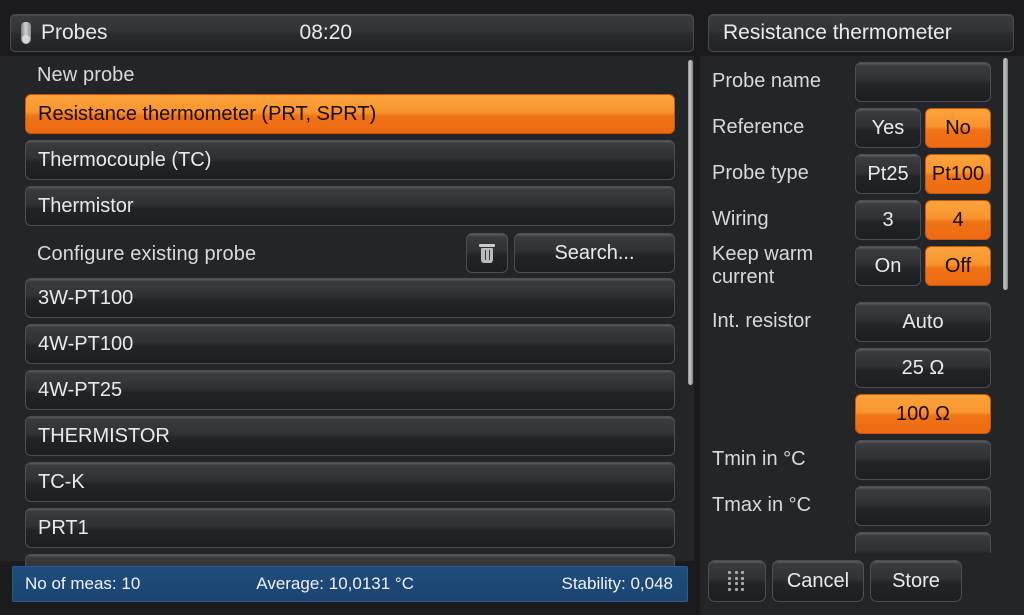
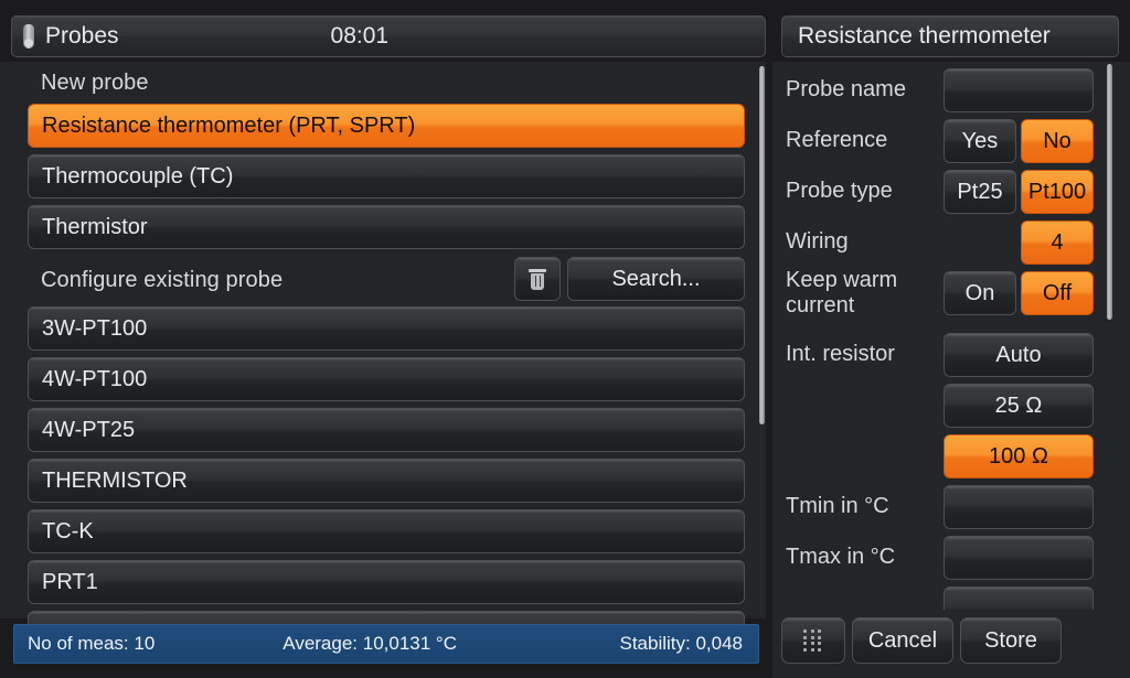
  Probes
- 08:20
+ 08:01
  Resistance thermometer
  New probe
  Resistance thermometer (PRT, SPRT)
  Thermocouple (TC)
  Thermistor
  Configure existing probe
  3W-PT100
  4W-PT100
  4W-PT25
  THERMISTOR
  TC-K
  PRT1
  Search...
  No of meas: 10
  Average: 10,0131 °C
  Stability: 0,048
  Probe name
  Reference
  Yes
  No
  Probe type
  Pt25
  Pt100
  Wiring
- 3
  4
  Keep warm current
  On
  Off
  Int. resistor
  Auto
  25 Ω
  100 Ω
  Tmin in °C
  Tmax in °C
  Cancel
  Store
